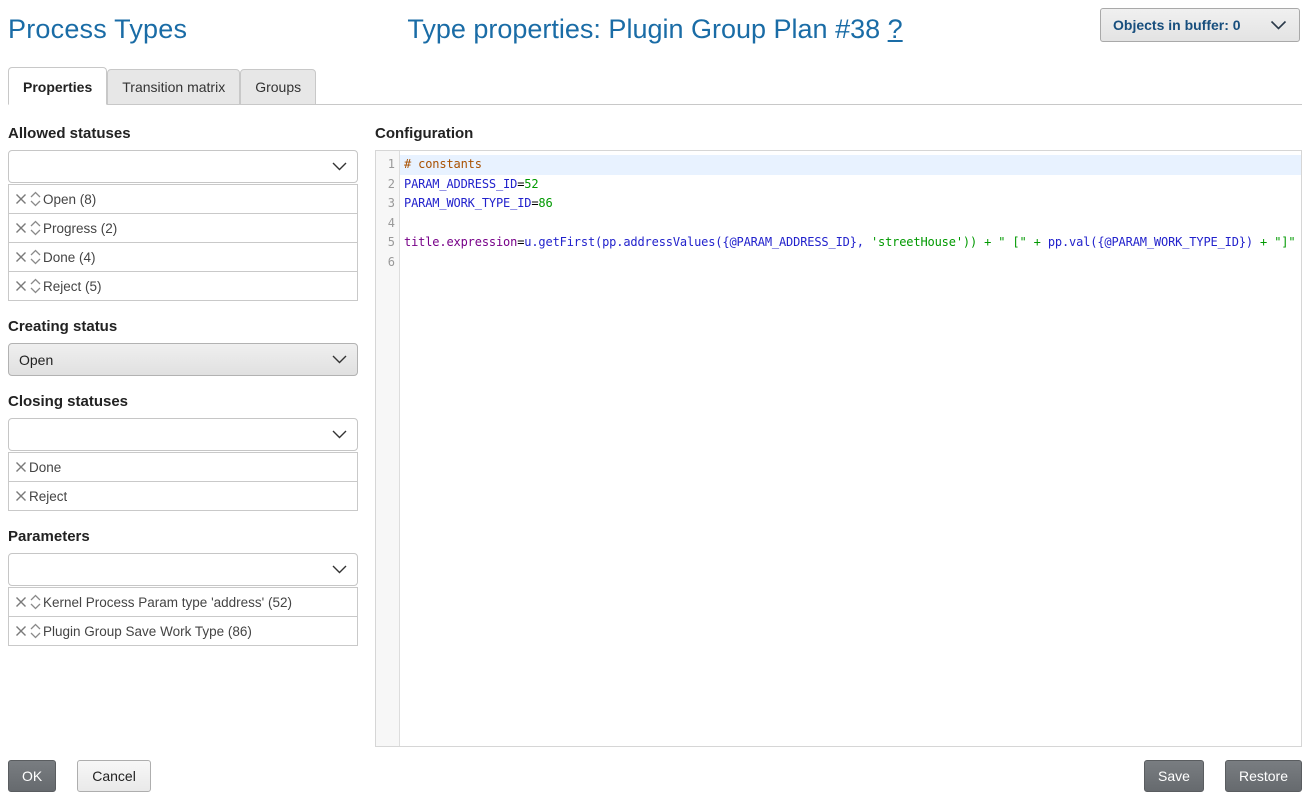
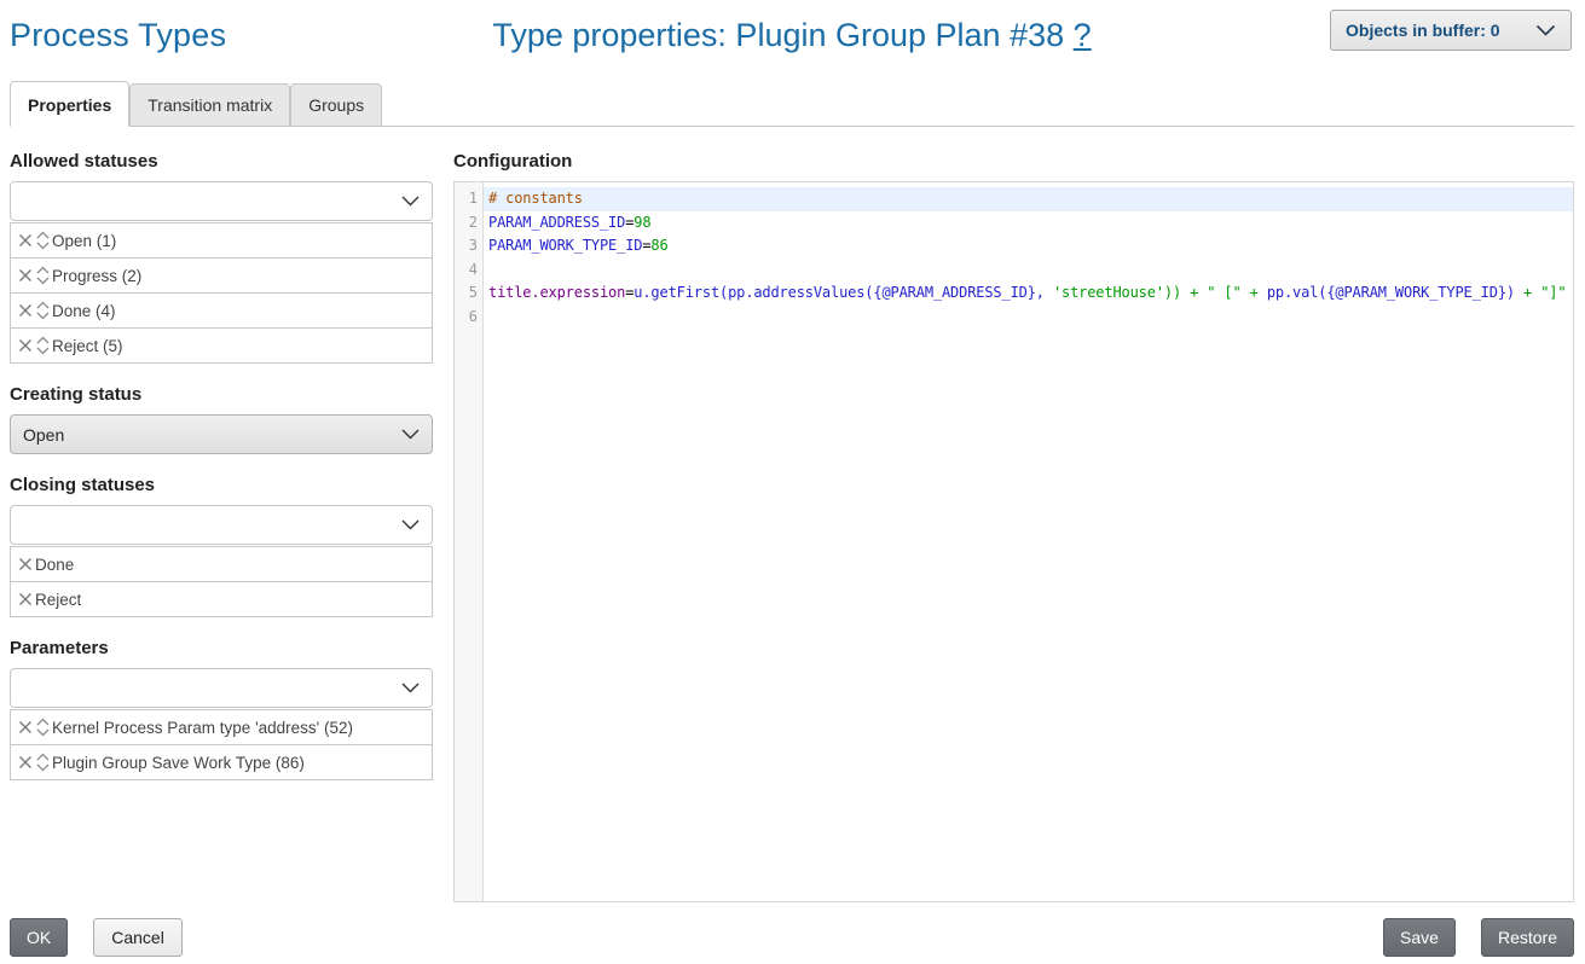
  Process Types
  Type properties: Plugin Group Plan #38 ?
  Objects in buffer: 0
  Properties
  Transition matrix
  Groups
  Allowed statuses
- Open (8)
+ Open (1)
  Progress (2)
  Done (4)
  Reject (5)
  Creating status
  Open
  Closing statuses
  Done
  Reject
  Parameters
  Kernel Process Param type 'address' (52)
  Plugin Group Save Work Type (86)
  Configuration
  1
  2
  3
  4
  5
  6
  # constants
- PARAM_ADDRESS_ID=52
+ PARAM_ADDRESS_ID=98
  PARAM_WORK_TYPE_ID=86
  title.expression=u.getFirst(pp.addressValues({@PARAM_ADDRESS_ID}, 'streetHouse')) + " [" + pp.val({@PARAM_WORK_TYPE_ID}) + "]"
  OK
  Cancel
  Save
  Restore
